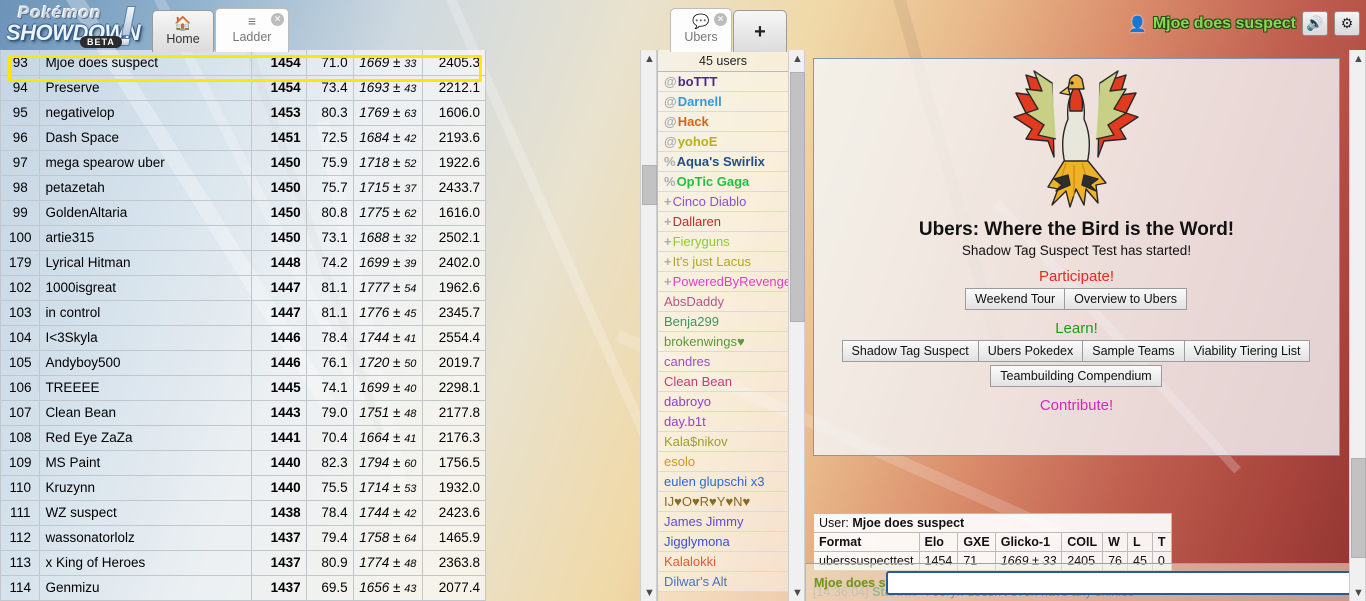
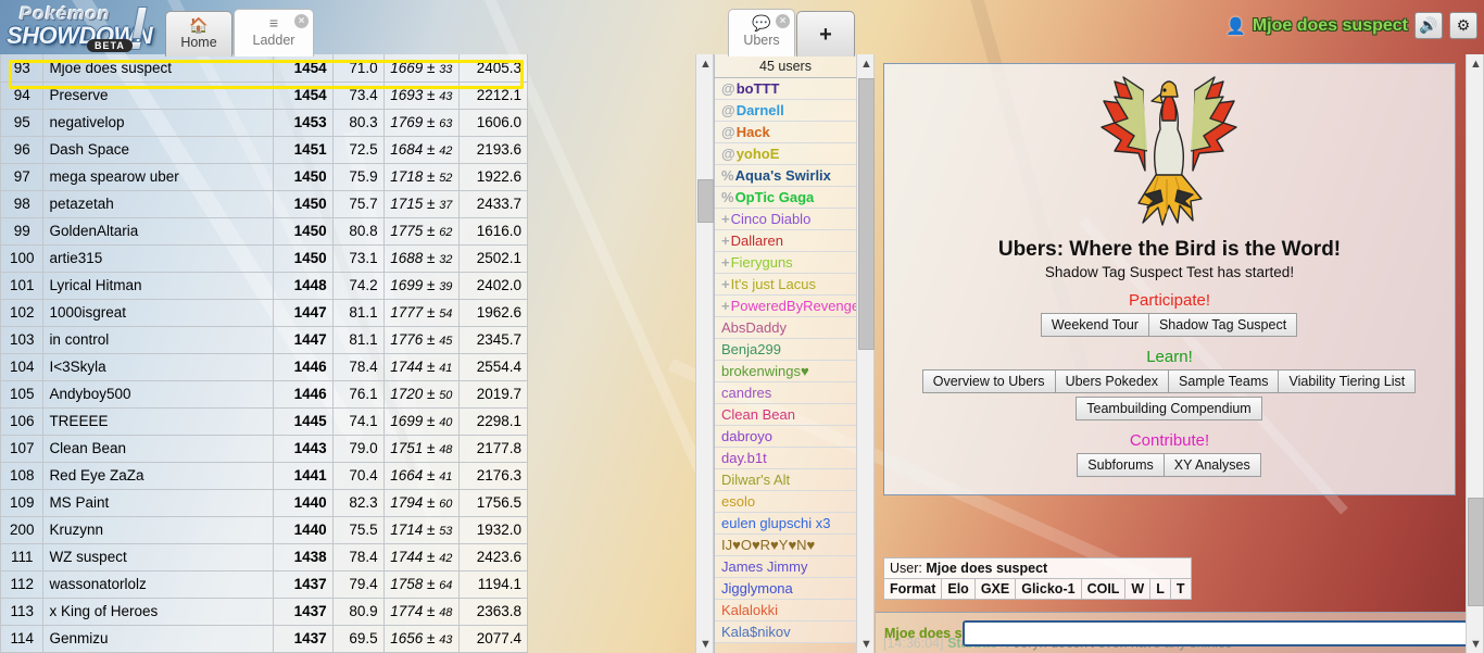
  Pokémon
  SHOWDOWN
  BETA
  🏠
  Home
  ≡
  Ladder
  ×
  💬
  Ubers
  ×
  +
  👤
  Mjoe does suspect
  🔊
  ⚙
  93	Mjoe does suspect	1454	71.0	1669 ± 33	2405.3
  94	Preserve	1454	73.4	1693 ± 43	2212.1
  95	negativelop	1453	80.3	1769 ± 63	1606.0
  96	Dash Space	1451	72.5	1684 ± 42	2193.6
  97	mega spearow uber	1450	75.9	1718 ± 52	1922.6
  98	petazetah	1450	75.7	1715 ± 37	2433.7
  99	GoldenAltaria	1450	80.8	1775 ± 62	1616.0
  100	artie315	1450	73.1	1688 ± 32	2502.1
- 179	Lyrical Hitman	1448	74.2	1699 ± 39	2402.0
+ 101	Lyrical Hitman	1448	74.2	1699 ± 39	2402.0
  102	1000isgreat	1447	81.1	1777 ± 54	1962.6
  103	in control	1447	81.1	1776 ± 45	2345.7
  104	I<3Skyla	1446	78.4	1744 ± 41	2554.4
  105	Andyboy500	1446	76.1	1720 ± 50	2019.7
  106	TREEEE	1445	74.1	1699 ± 40	2298.1
  107	Clean Bean	1443	79.0	1751 ± 48	2177.8
  108	Red Eye ZaZa	1441	70.4	1664 ± 41	2176.3
  109	MS Paint	1440	82.3	1794 ± 60	1756.5
- 110	Kruzynn	1440	75.5	1714 ± 53	1932.0
+ 200	Kruzynn	1440	75.5	1714 ± 53	1932.0
  111	WZ suspect	1438	78.4	1744 ± 42	2423.6
- 112	wassonatorlolz	1437	79.4	1758 ± 64	1465.9
+ 112	wassonatorlolz	1437	79.4	1758 ± 64	1194.1
  113	x King of Heroes	1437	80.9	1774 ± 48	2363.8
  114	Genmizu	1437	69.5	1656 ± 43	2077.4
  ▲
  ▼
  45 users
  @boTTT
  @Darnell
  @Hack
  @yohoE
  %Aqua's Swirlix
  %OpTic Gaga
  +Cinco Diablo
  +Dallaren
  +Fieryguns
  +It's just Lacus
  +PoweredByReveng
  AbsDaddy
  Benja299
  brokenwings♥
  candres
  Clean Bean
  dabroyo
  day.b1t
- Kala$nikov
+ Dilwar's Alt
  esolo
  eulen glupschi x3
  IJ♥O♥R♥Y♥N♥
  James Jimmy
  Jigglymona
  Kalalokki
- Dilwar's Alt
+ Kala$nikov
  ▲
  ▼
  Ubers: Where the Bird is the Word!
  Shadow Tag Suspect Test has started!
  Participate!
  Weekend Tour
- Overview to Ubers
+ Shadow Tag Suspect
  Learn!
- Shadow Tag Suspect
+ Overview to Ubers
  Ubers Pokedex
  Sample Teams
  Viability Tiering List
  Teambuilding Compendium
  Contribute!
+ Subforums
+ XY Analyses
  User: Mjoe does suspect
  Format	Elo	GXE	Glicko-1	COIL	W	L	T
- uberssuspecttest	1454	71	1669 ± 33	2405	76	45	0
  Mjoe does s
  ▲
  ▼
